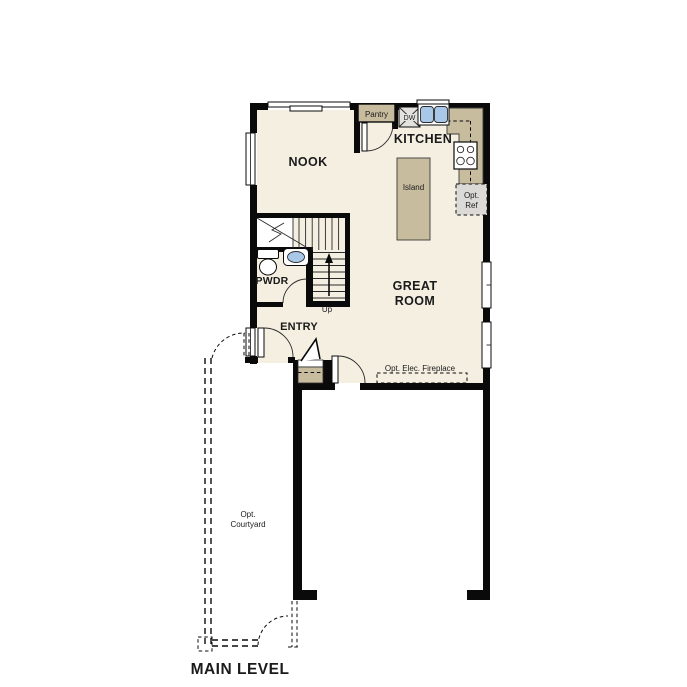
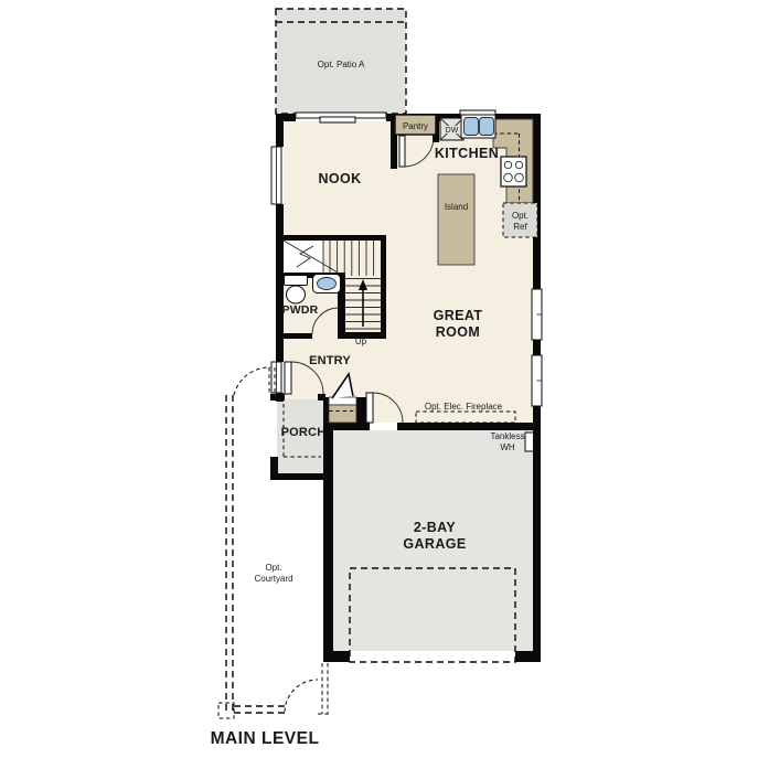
+ Opt. Patio A
+ PORCH
+ 2-BAY
+ GARAGE
+ Tankless
+ WH
  Pantry
  Island
  Opt.
  Ref
  KITCHEN
  Up
  PWDR
  ENTRY
  GREAT
  ROOM
  Opt. Elec. Fireplace
  NOOK
  Opt.
  Courtyard
  MAIN LEVEL
